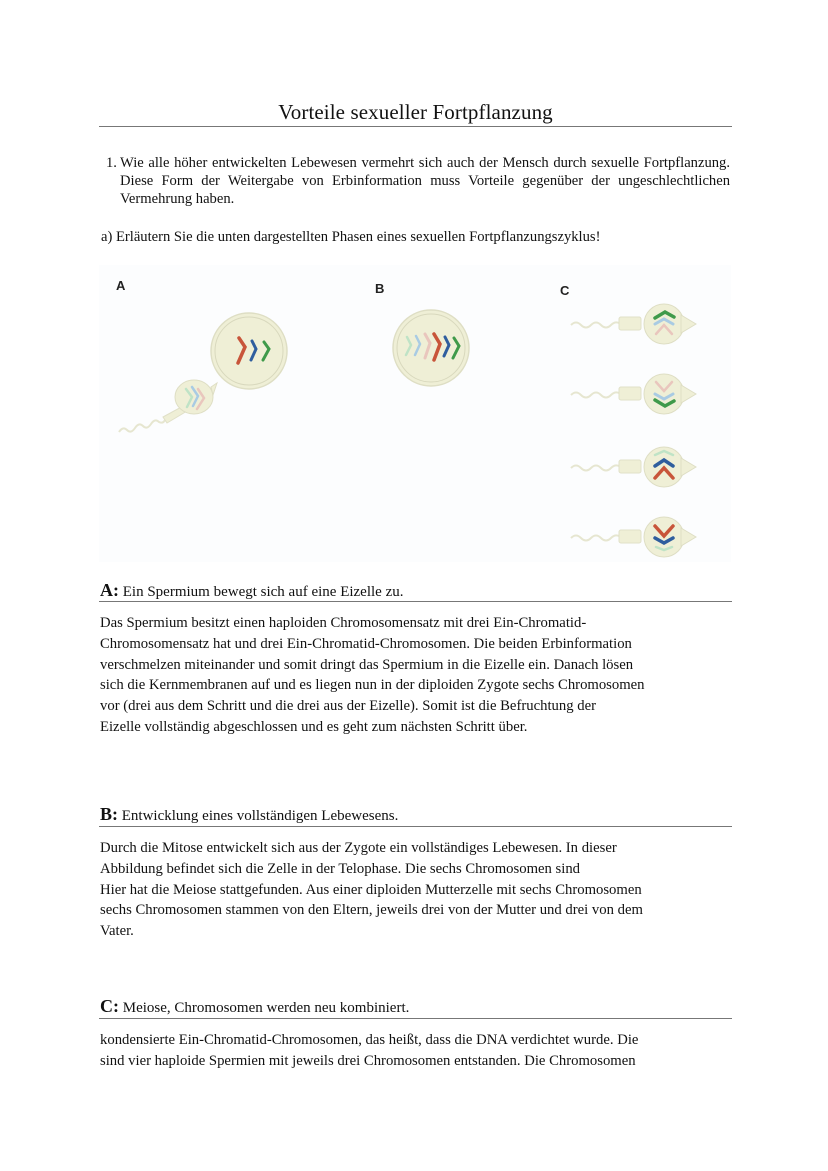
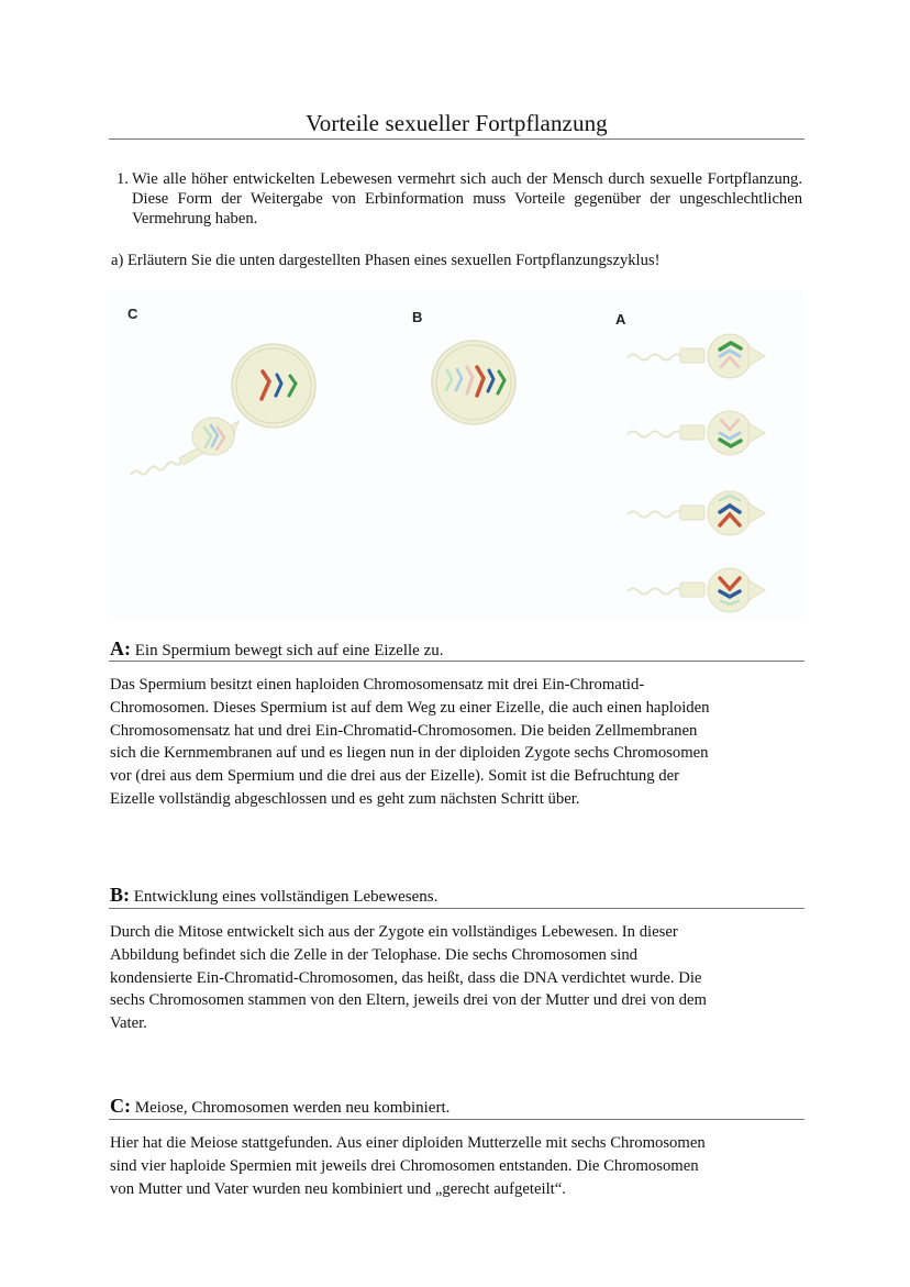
  Vorteile sexueller Fortpflanzung
  1.
  Wie alle höher entwickelten Lebewesen vermehrt sich auch der Mensch durch sexuelle Fortpflanzung. Diese Form der Weitergabe von Erbinformation muss Vorteile gegenüber der ungeschlechtlichen Vermehrung haben.
  a) Erläutern Sie die unten dargestellten Phasen eines sexuellen Fortpflanzungszyklus!
- A
+ C
  B
- C
+ A
  A: Ein Spermium bewegt sich auf eine Eizelle zu.
  Das Spermium besitzt einen haploiden Chromosomensatz mit drei Ein-Chromatid-
+ Chromosomen. Dieses Spermium ist auf dem Weg zu einer Eizelle, die auch einen haploiden
- Chromosomensatz hat und drei Ein-Chromatid-Chromosomen. Die beiden Erbinformation
+ Chromosomensatz hat und drei Ein-Chromatid-Chromosomen. Die beiden Zellmembranen
- verschmelzen miteinander und somit dringt das Spermium in die Eizelle ein. Danach lösen
  sich die Kernmembranen auf und es liegen nun in der diploiden Zygote sechs Chromosomen
- vor (drei aus dem Schritt und die drei aus der Eizelle). Somit ist die Befruchtung der
+ vor (drei aus dem Spermium und die drei aus der Eizelle). Somit ist die Befruchtung der
  Eizelle vollständig abgeschlossen und es geht zum nächsten Schritt über.
  B: Entwicklung eines vollständigen Lebewesens.
  Durch die Mitose entwickelt sich aus der Zygote ein vollständiges Lebewesen. In dieser
  Abbildung befindet sich die Zelle in der Telophase. Die sechs Chromosomen sind
- Hier hat die Meiose stattgefunden. Aus einer diploiden Mutterzelle mit sechs Chromosomen
+ kondensierte Ein-Chromatid-Chromosomen, das heißt, dass die DNA verdichtet wurde. Die
  sechs Chromosomen stammen von den Eltern, jeweils drei von der Mutter und drei von dem
  Vater.
  C: Meiose, Chromosomen werden neu kombiniert.
- kondensierte Ein-Chromatid-Chromosomen, das heißt, dass die DNA verdichtet wurde. Die
+ Hier hat die Meiose stattgefunden. Aus einer diploiden Mutterzelle mit sechs Chromosomen
  sind vier haploide Spermien mit jeweils drei Chromosomen entstanden. Die Chromosomen
+ von Mutter und Vater wurden neu kombiniert und „gerecht aufgeteilt“.
